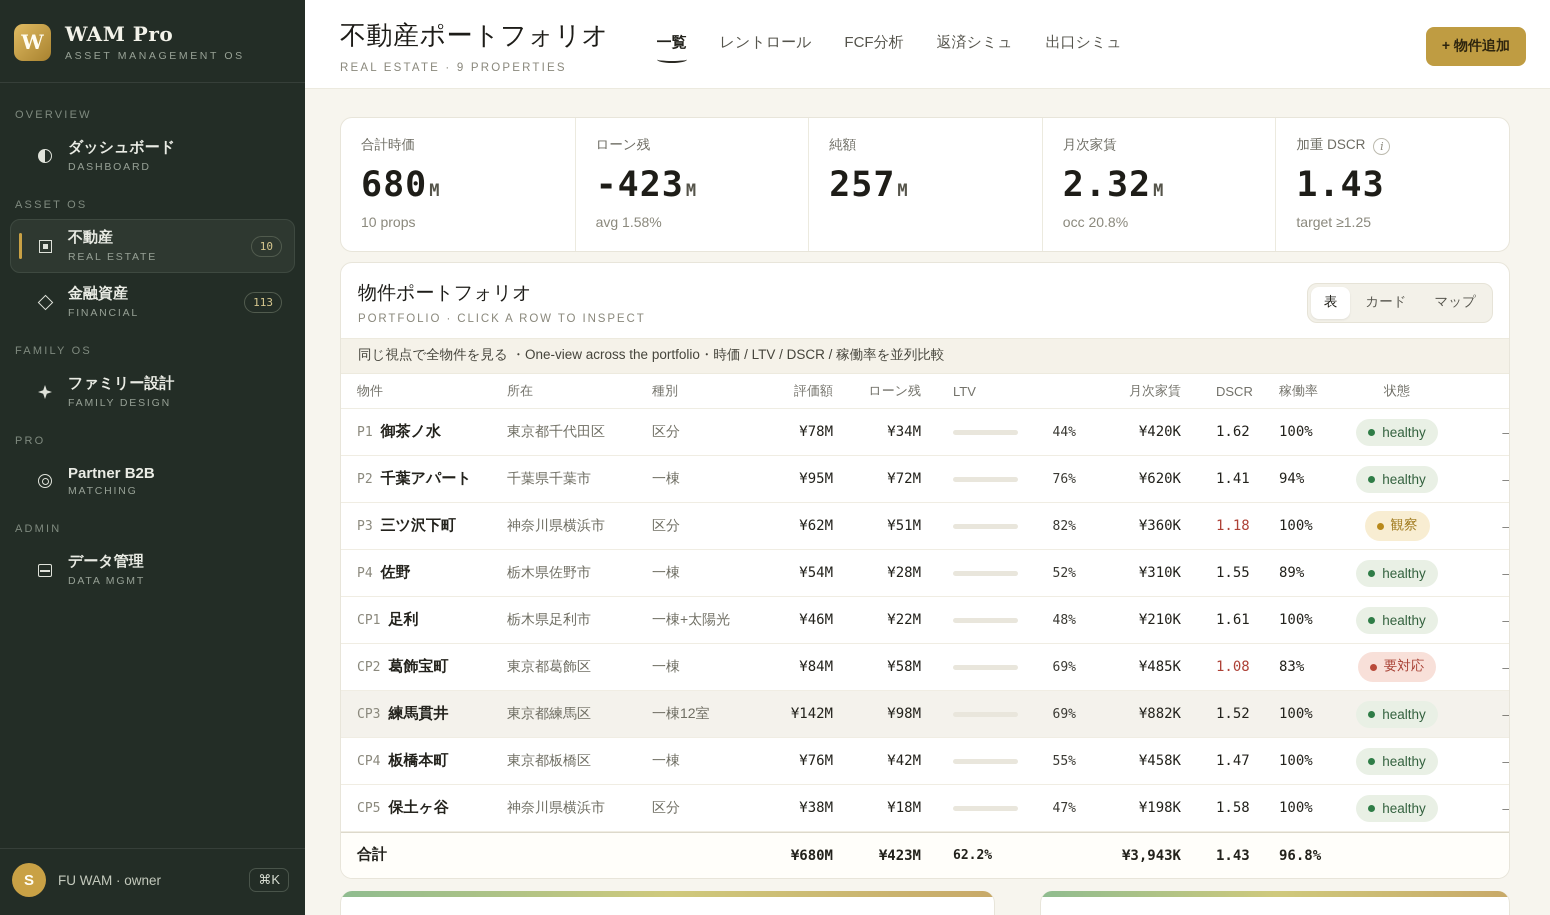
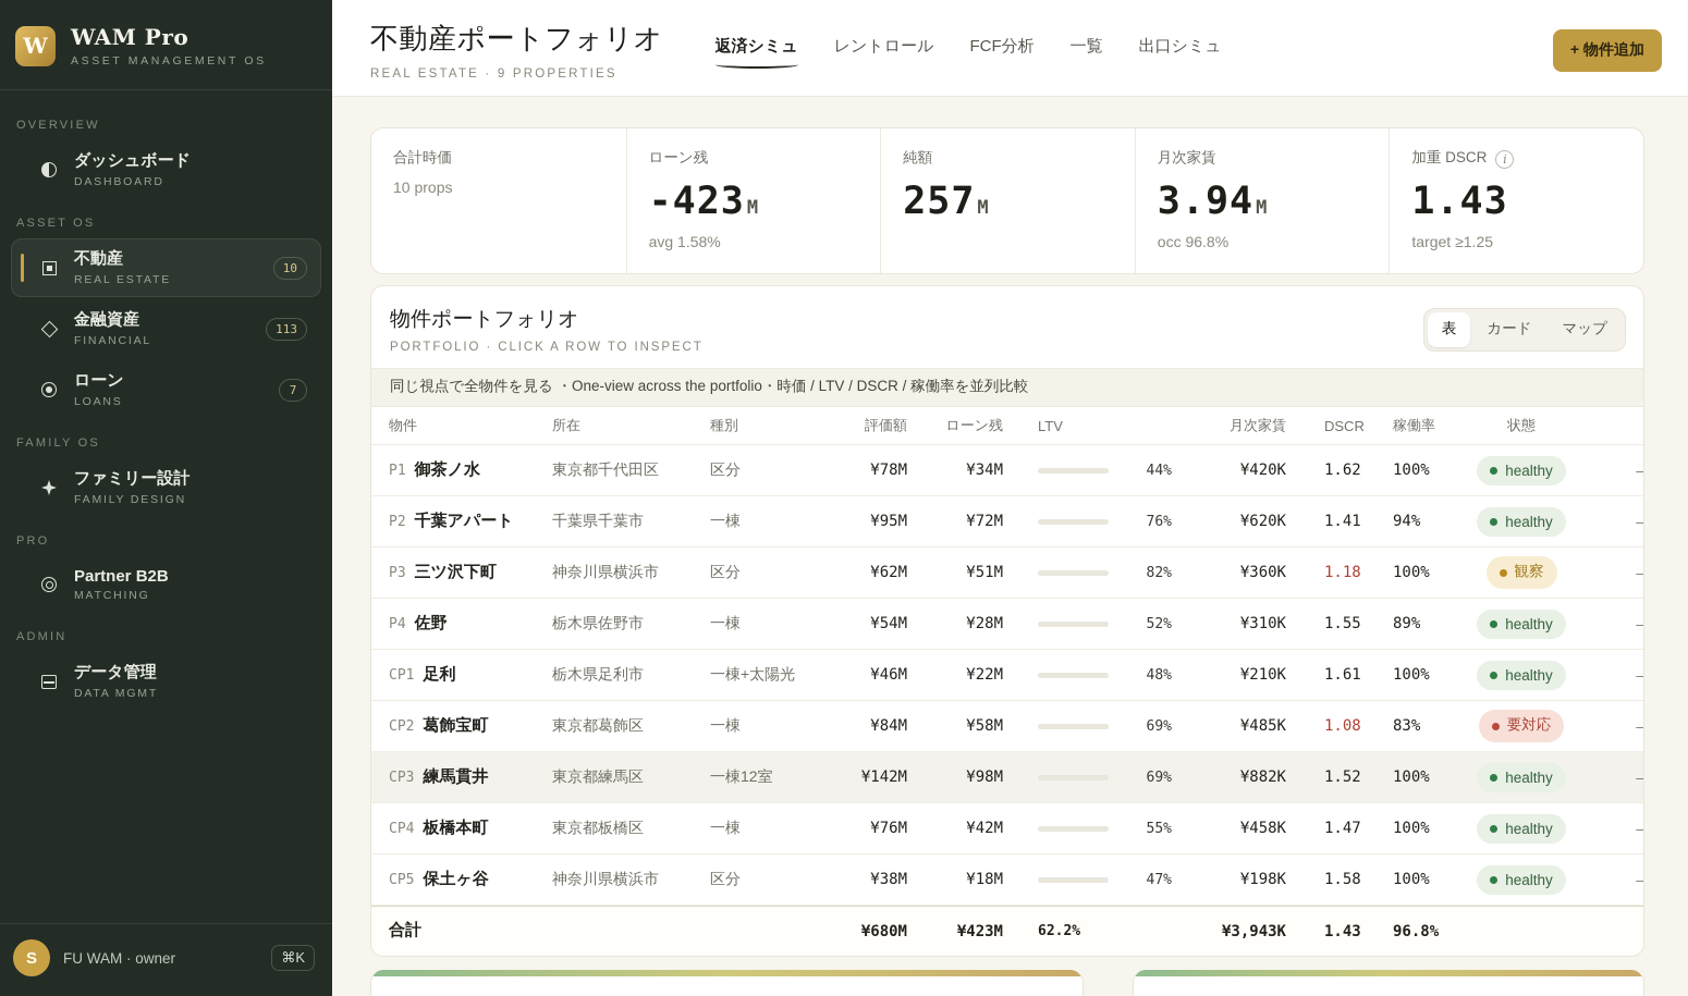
  W
  WAM Pro
  ASSET MANAGEMENT OS
  OVERVIEW
  ダッシュボード
  DASHBOARD
  ASSET OS
  不動産
  REAL ESTATE
  10
  金融資産
  FINANCIAL
  113
+ ローン
+ LOANS
+ 7
  FAMILY OS
  ファミリー設計
  FAMILY DESIGN
  PRO
  Partner B2B
  MATCHING
  ADMIN
  データ管理
  DATA MGMT
  S
  FU WAM · owner
  ⌘K
  不動産ポートフォリオ
  REAL ESTATE · 9 PROPERTIES
- 一覧
+ 返済シミュ
  レントロール
  FCF分析
- 返済シミュ
+ 一覧
  出口シミュ
  + 物件追加
  合計時価
- 680M
  10 props
  ローン残
  -423M
  avg 1.58%
  純額
  257M
  月次家賃
- 2.32M
+ 3.94M
- occ 20.8%
+ occ 96.8%
  加重 DSCR
  i
  1.43
  target ≥1.25
  物件ポートフォリオ
  PORTFOLIO · CLICK A ROW TO INSPECT
  表
  カード
  マップ
  同じ視点で全物件を見る ・One-view across the portfolio・時価 / LTV / DSCR / 稼働率を並列比較
  物件
  所在
  種別
  評価額
  ローン残
  LTV
  月次家賃
  DSCR
  稼働率
  状態
  P1
  御茶ノ水
  東京都千代田区
  区分
  ¥78M
  ¥34M
  44%
  ¥420K
  1.62
  100%
  healthy
  →
  P2
  千葉アパート
  千葉県千葉市
  一棟
  ¥95M
  ¥72M
  76%
  ¥620K
  1.41
  94%
  healthy
  →
  P3
  三ツ沢下町
  神奈川県横浜市
  区分
  ¥62M
  ¥51M
  82%
  ¥360K
  1.18
  100%
  観察
  →
  P4
  佐野
  栃木県佐野市
  一棟
  ¥54M
  ¥28M
  52%
  ¥310K
  1.55
  89%
  healthy
  →
  CP1
  足利
  栃木県足利市
  一棟+太陽光
  ¥46M
  ¥22M
  48%
  ¥210K
  1.61
  100%
  healthy
  →
  CP2
  葛飾宝町
  東京都葛飾区
  一棟
  ¥84M
  ¥58M
  69%
  ¥485K
  1.08
  83%
  要対応
  →
  CP3
  練馬貫井
  東京都練馬区
  一棟12室
  ¥142M
  ¥98M
  69%
  ¥882K
  1.52
  100%
  healthy
  →
  CP4
  板橋本町
  東京都板橋区
  一棟
  ¥76M
  ¥42M
  55%
  ¥458K
  1.47
  100%
  healthy
  →
  CP5
  保土ヶ谷
  神奈川県横浜市
  区分
  ¥38M
  ¥18M
  47%
  ¥198K
  1.58
  100%
  healthy
  →
  合計
  ¥680M
  ¥423M
  62.2%
  ¥3,943K
  1.43
  96.8%
